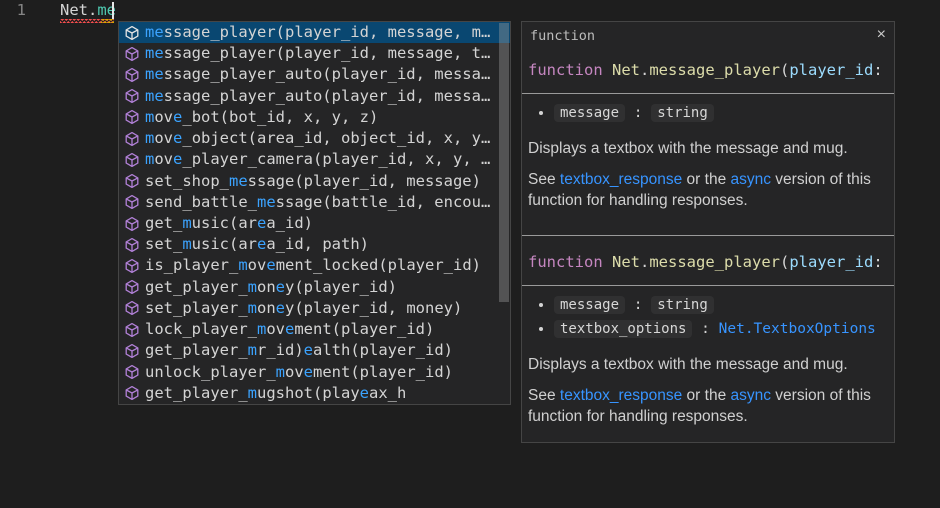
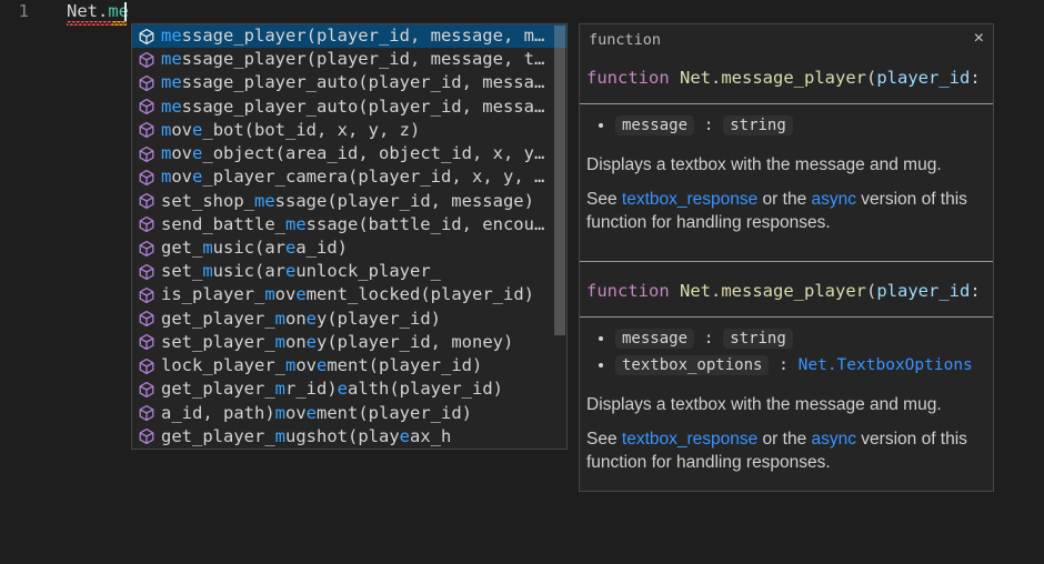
  1
  Net.m
  message_player(player_id, message, m…
  message_player(player_id, message, t…
  message_player_auto(player_id, messa…
  message_player_auto(player_id, messa…
  move_bot(bot_id, x, y, z)
  move_object(area_id, object_id, x, y…
  move_player_camera(player_id, x, y, …
  set_shop_message(player_id, message)
  send_battle_message(battle_id, encou…
  get_music(area_id)
- set_music(area_id, path)
+ set_music(areunlock_player_
  is_player_movement_locked(player_id)
  get_player_money(player_id)
  set_player_money(player_id, money)
  lock_player_movement(player_id)
  get_player_mr_id)ealth(player_id)
- unlock_player_movement(player_id)
+ a_id, path)movement(player_id)
  get_player_mugshot(playeax_h
  function
  ×
  function Net.message_player(player_id:
  message : string
  Displays a textbox with the message and mug.
  See textbox_response or the async version of this function for handling responses.
  function Net.message_player(player_id:
  message : string
  textbox_options : Net.TextboxOptions
  Displays a textbox with the message and mug.
  See textbox_response or the async version of this function for handling responses.
